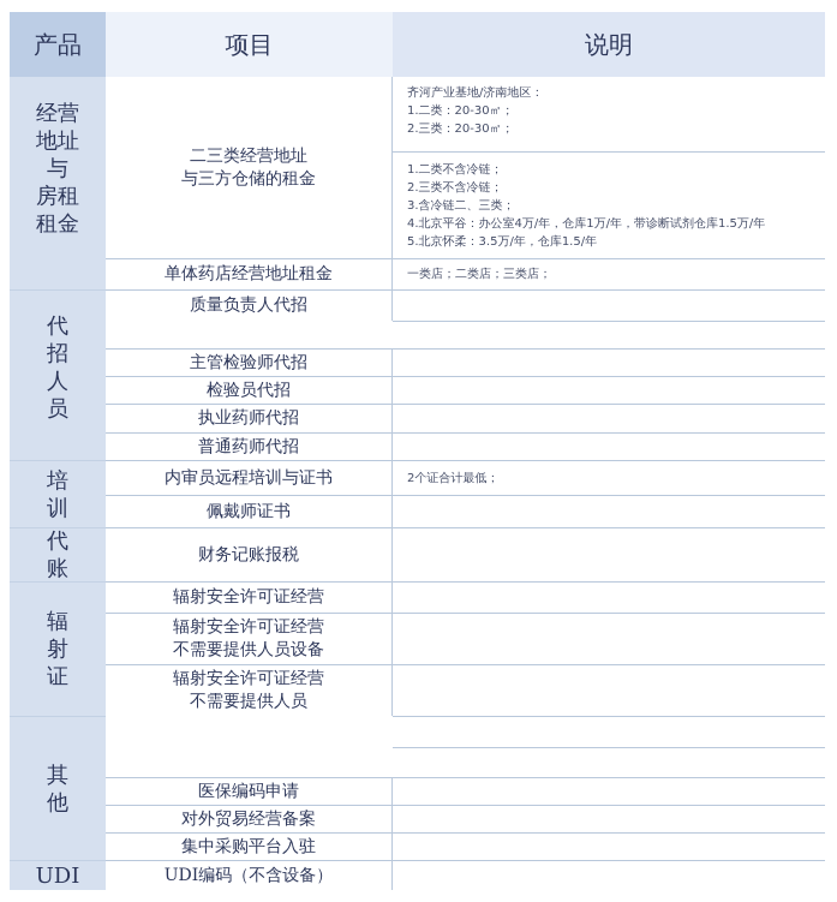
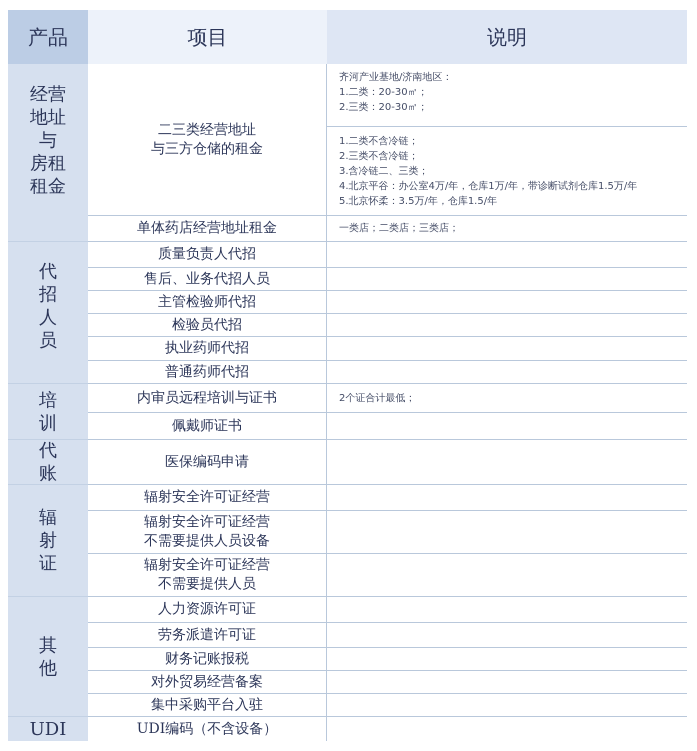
  产品
  项目
  说明
  经营
  地址
  与
  房租
  租金
  二三类经营地址
  与三方仓储的租金
  齐河产业基地/济南地区：
  1.二类：20-30㎡；
  2.三类：20-30㎡；
  1.二类不含冷链；
  2.三类不含冷链；
  3.含冷链二、三类；
  4.北京平谷：办公室4万/年，仓库1万/年，带诊断试剂仓库1.5万/年
  5.北京怀柔：3.5万/年，仓库1.5/年
  单体药店经营地址租金
  一类店；二类店；三类店；
  代
  招
  人
  员
  质量负责人代招
+ 售后、业务代招人员
  主管检验师代招
  检验员代招
  执业药师代招
  普通药师代招
  培
  训
  内审员远程培训与证书
  2个证合计最低；
  佩戴师证书
  代
  账
- 财务记账报税
+ 医保编码申请
  辐
  射
  证
  辐射安全许可证经营
  辐射安全许可证经营
  不需要提供人员设备
  辐射安全许可证经营
  不需要提供人员
  其
  他
+ 人力资源许可证
+ 劳务派遣许可证
- 医保编码申请
+ 财务记账报税
  对外贸易经营备案
  集中采购平台入驻
  UDI
  UDI编码（不含设备）
